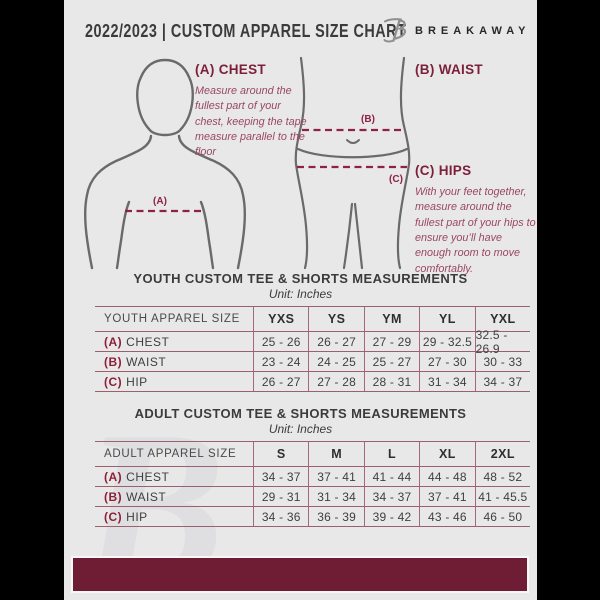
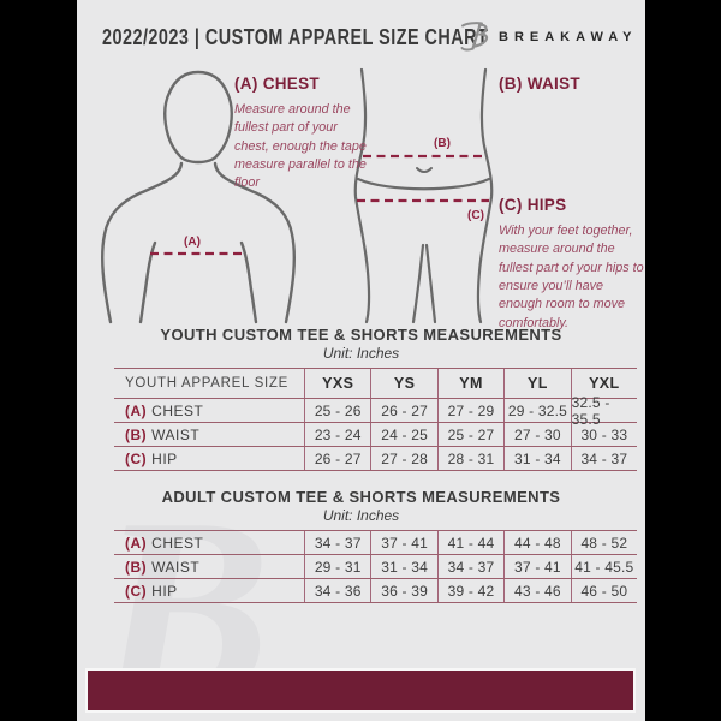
  B
  2022/2023 | CUSTOM APPAREL SIZE CHART
  BREAKAWAY
  (A)
  (B)
  (C)
  (A) CHEST
- Measure around the fullest part of your chest, keeping the tape measure parallel to the floor
+ Measure around the fullest part of your chest, enough the tape measure parallel to the floor
  (B) WAIST
  (C) HIPS
  With your feet together, measure around the fullest part of your hips to ensure you’ll have enough room to move comfortably.
  YOUTH CUSTOM TEE & SHORTS MEASUREMENTS
  Unit: Inches
  YOUTH APPAREL SIZE
  YXS
  YS
  YM
  YL
  YXL
  (A)
  CHEST
  25 - 26
  26 - 27
  27 - 29
  29 - 32.5
- 32.5 - 26.9
+ 32.5 - 35.5
  (B)
  WAIST
  23 - 24
  24 - 25
  25 - 27
  27 - 30
  30 - 33
  (C)
  HIP
  26 - 27
  27 - 28
  28 - 31
  31 - 34
  34 - 37
  ADULT CUSTOM TEE & SHORTS MEASUREMENTS
  Unit: Inches
- ADULT APPAREL SIZE
- S
- M
- L
- XL
- 2XL
  (A)
  CHEST
  34 - 37
  37 - 41
  41 - 44
  44 - 48
  48 - 52
  (B)
  WAIST
  29 - 31
  31 - 34
  34 - 37
  37 - 41
  41 - 45.5
  (C)
  HIP
  34 - 36
  36 - 39
  39 - 42
  43 - 46
  46 - 50
